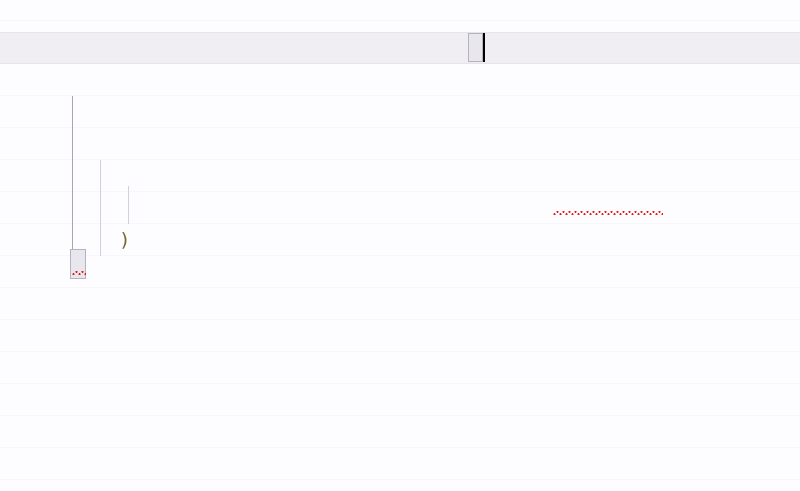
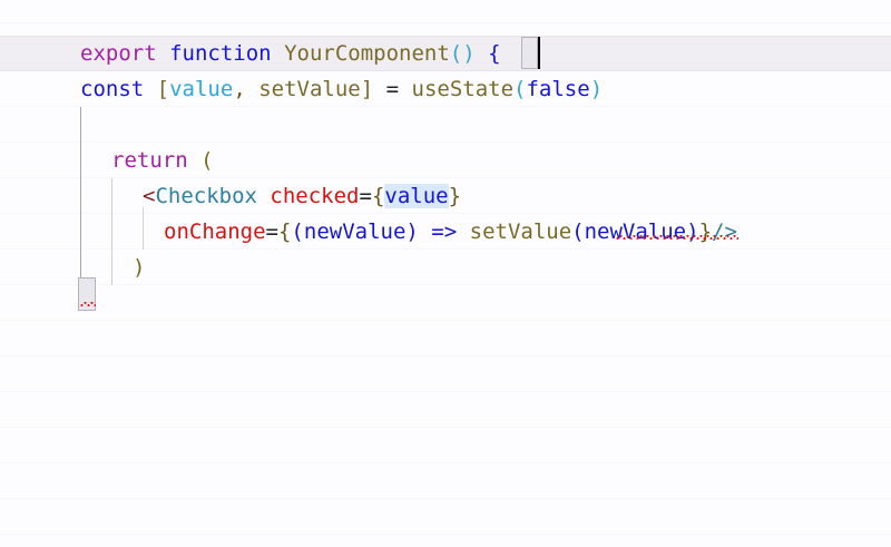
+ export function YourComponent() {
+ const [value, setValue] = useState(false)
+ return (
+ <Checkbox checked={value}
+ onChange={(newValue) => setValue(newValue)}/>
  )
